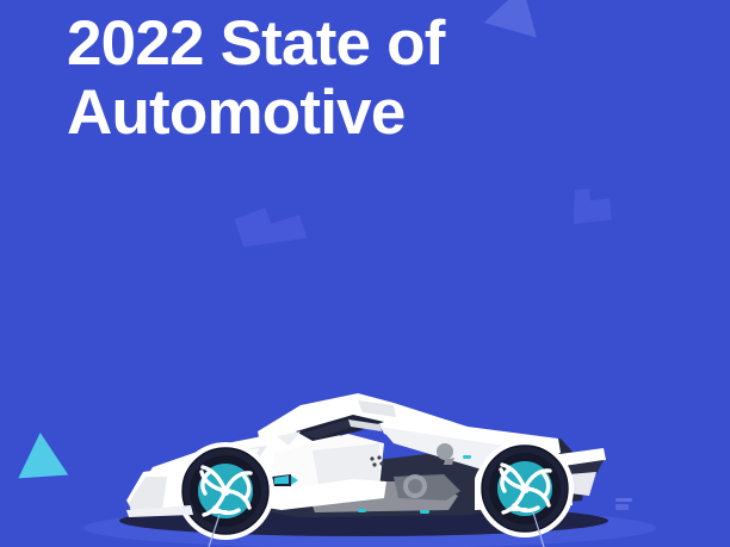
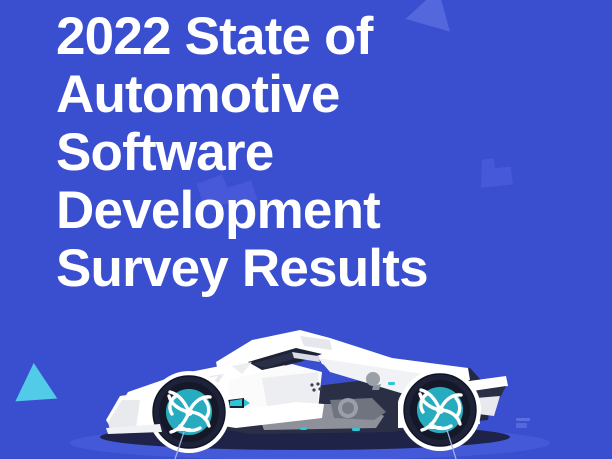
  2022 State of
  Automotive
+ Software
+ Development
+ Survey Results
